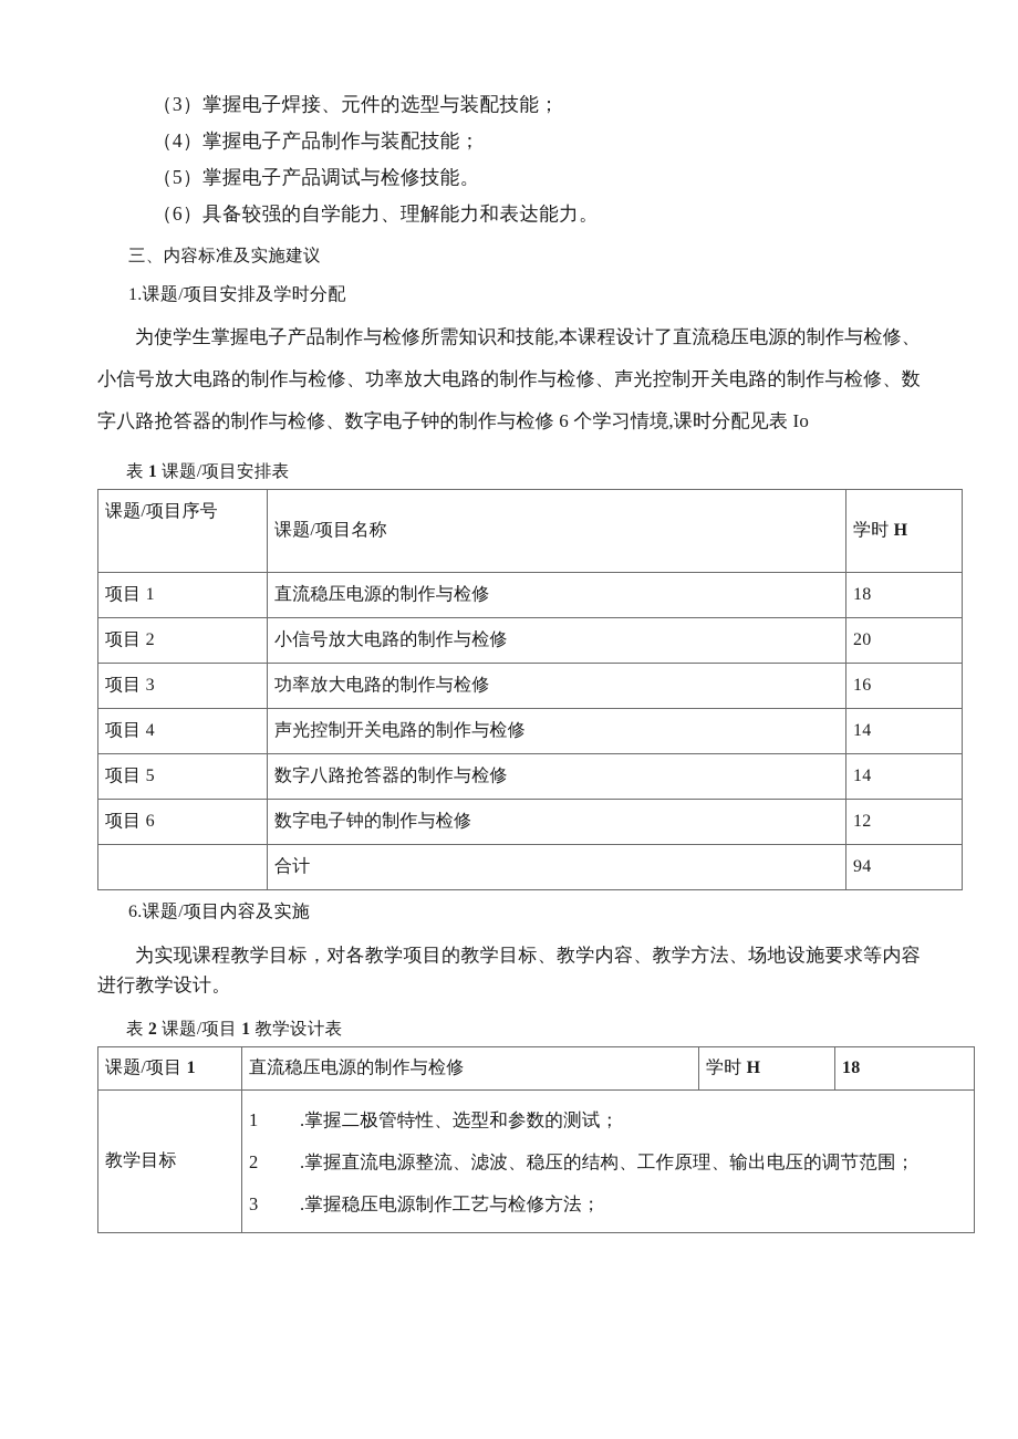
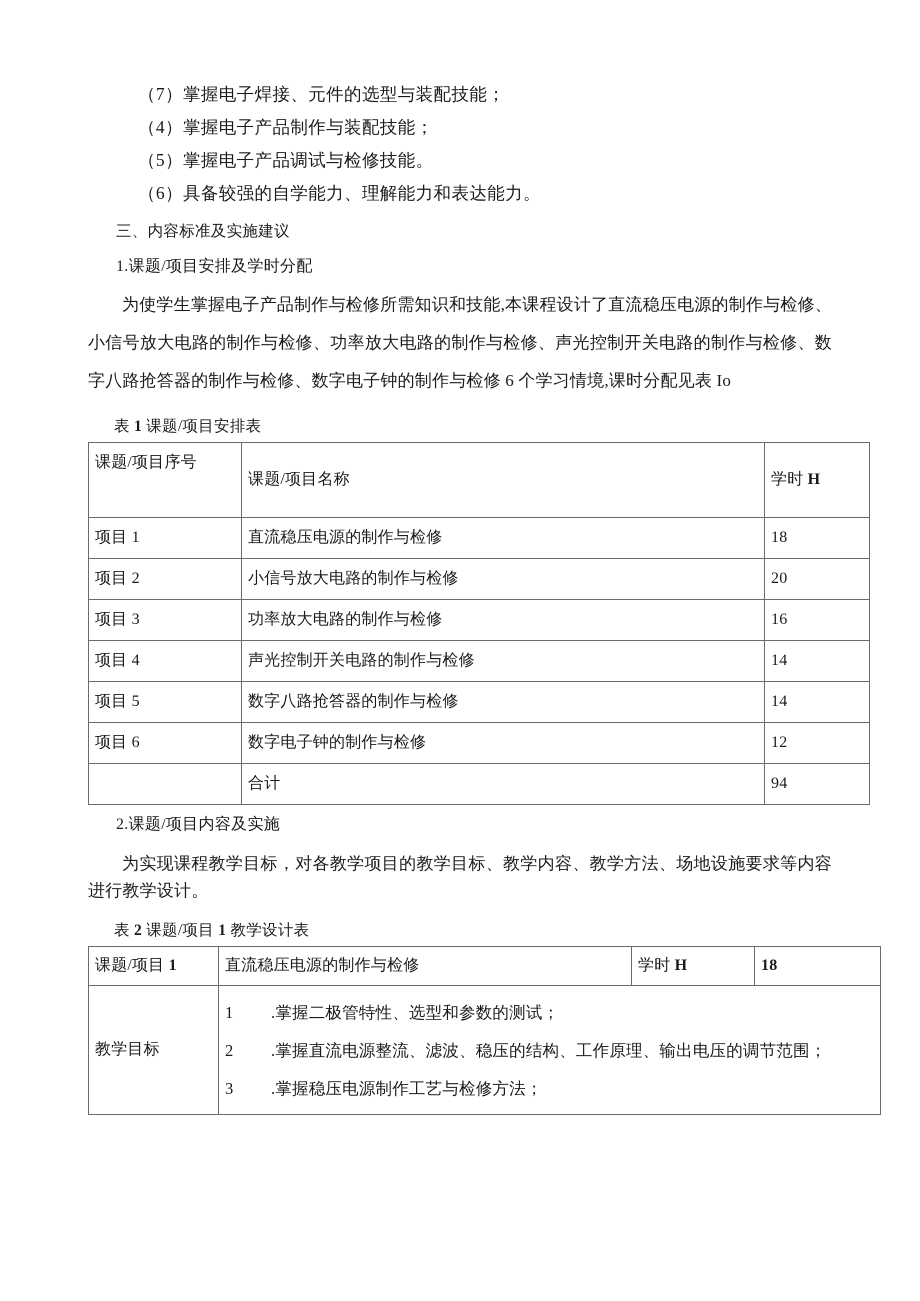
- （3）掌握电子焊接、元件的选型与装配技能；
+ （7）掌握电子焊接、元件的选型与装配技能；
  （4）掌握电子产品制作与装配技能；
  （5）掌握电子产品调试与检修技能。
  （6）具备较强的自学能力、理解能力和表达能力。
  三、内容标准及实施建议
  1.课题/项目安排及学时分配
  为使学生掌握电子产品制作与检修所需知识和技能,本课程设计了直流稳压电源的制作与检修、小信号放大电路的制作与检修、功率放大电路的制作与检修、声光控制开关电路的制作与检修、数字八路抢答器的制作与检修、数字电子钟的制作与检修 6 个学习情境,课时分配见表 Io
  表 1 课题/项目安排表
  课题/项目序号	课题/项目名称	学时 H
  项目 1	直流稳压电源的制作与检修	18
  项目 2	小信号放大电路的制作与检修	20
  项目 3	功率放大电路的制作与检修	16
  项目 4	声光控制开关电路的制作与检修	14
  项目 5	数字八路抢答器的制作与检修	14
  项目 6	数字电子钟的制作与检修	12
  	合计	94
- 6.课题/项目内容及实施
+ 2.课题/项目内容及实施
  为实现课程教学目标，对各教学项目的教学目标、教学内容、教学方法、场地设施要求等内容进行教学设计。
  表 2 课题/项目 1 教学设计表
  课题/项目 1	直流稳压电源的制作与检修	学时 H	18
  教学目标	1 .掌握二极管特性、选型和参数的测试； 2 .掌握直流电源整流、滤波、稳压的结构、工作原理、输出电压的调节范围； 3 .掌握稳压电源制作工艺与检修方法；
